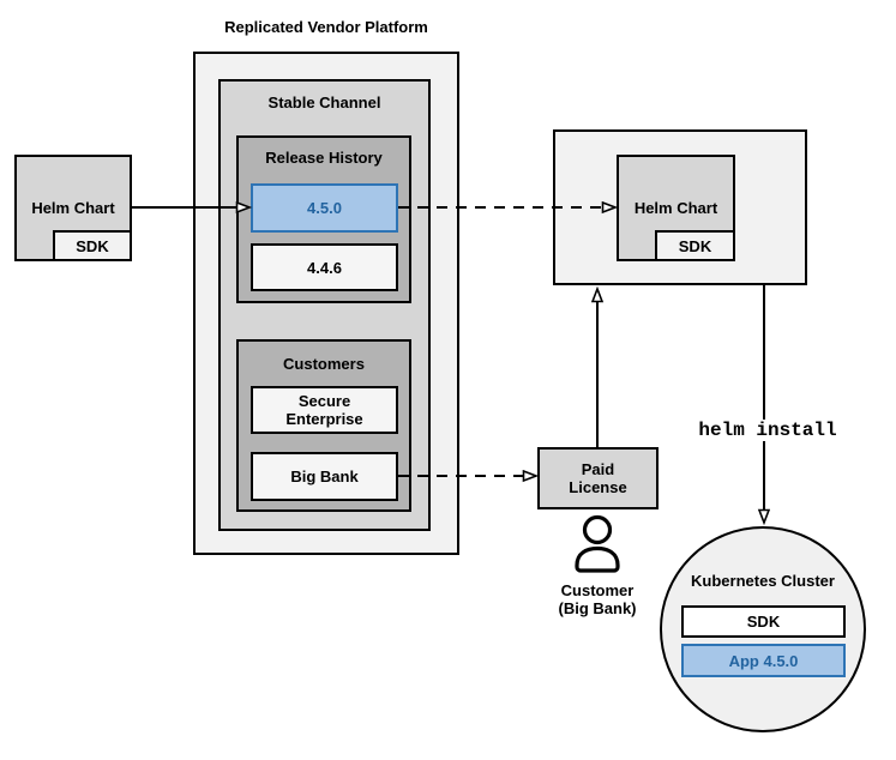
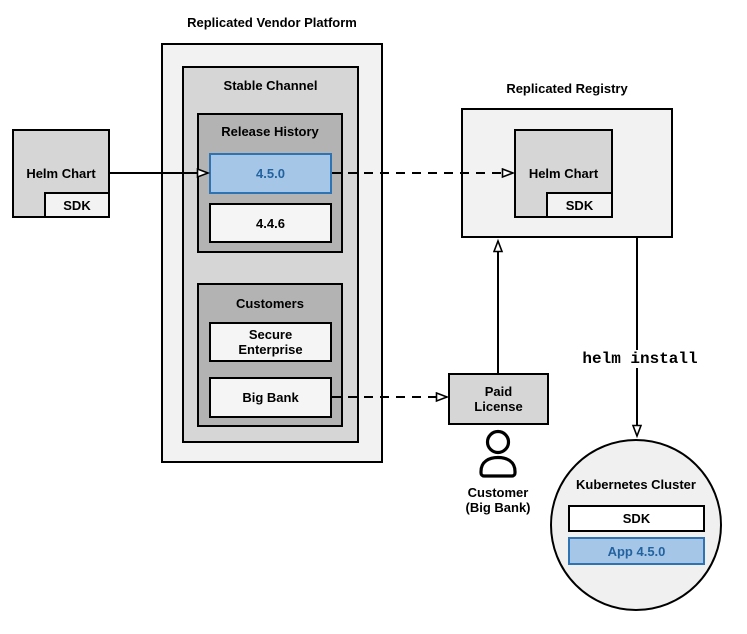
  Helm Chart
  SDK
  Replicated Vendor Platform
  Stable Channel
  Release History
  4.5.0
  4.4.6
  Customers
  Secure
  Enterprise
  Big Bank
+ Replicated Registry
  Helm Chart
  SDK
  Paid
  License
  Customer
  (Big Bank)
  Kubernetes Cluster
  SDK
  App 4.5.0
  helm install
